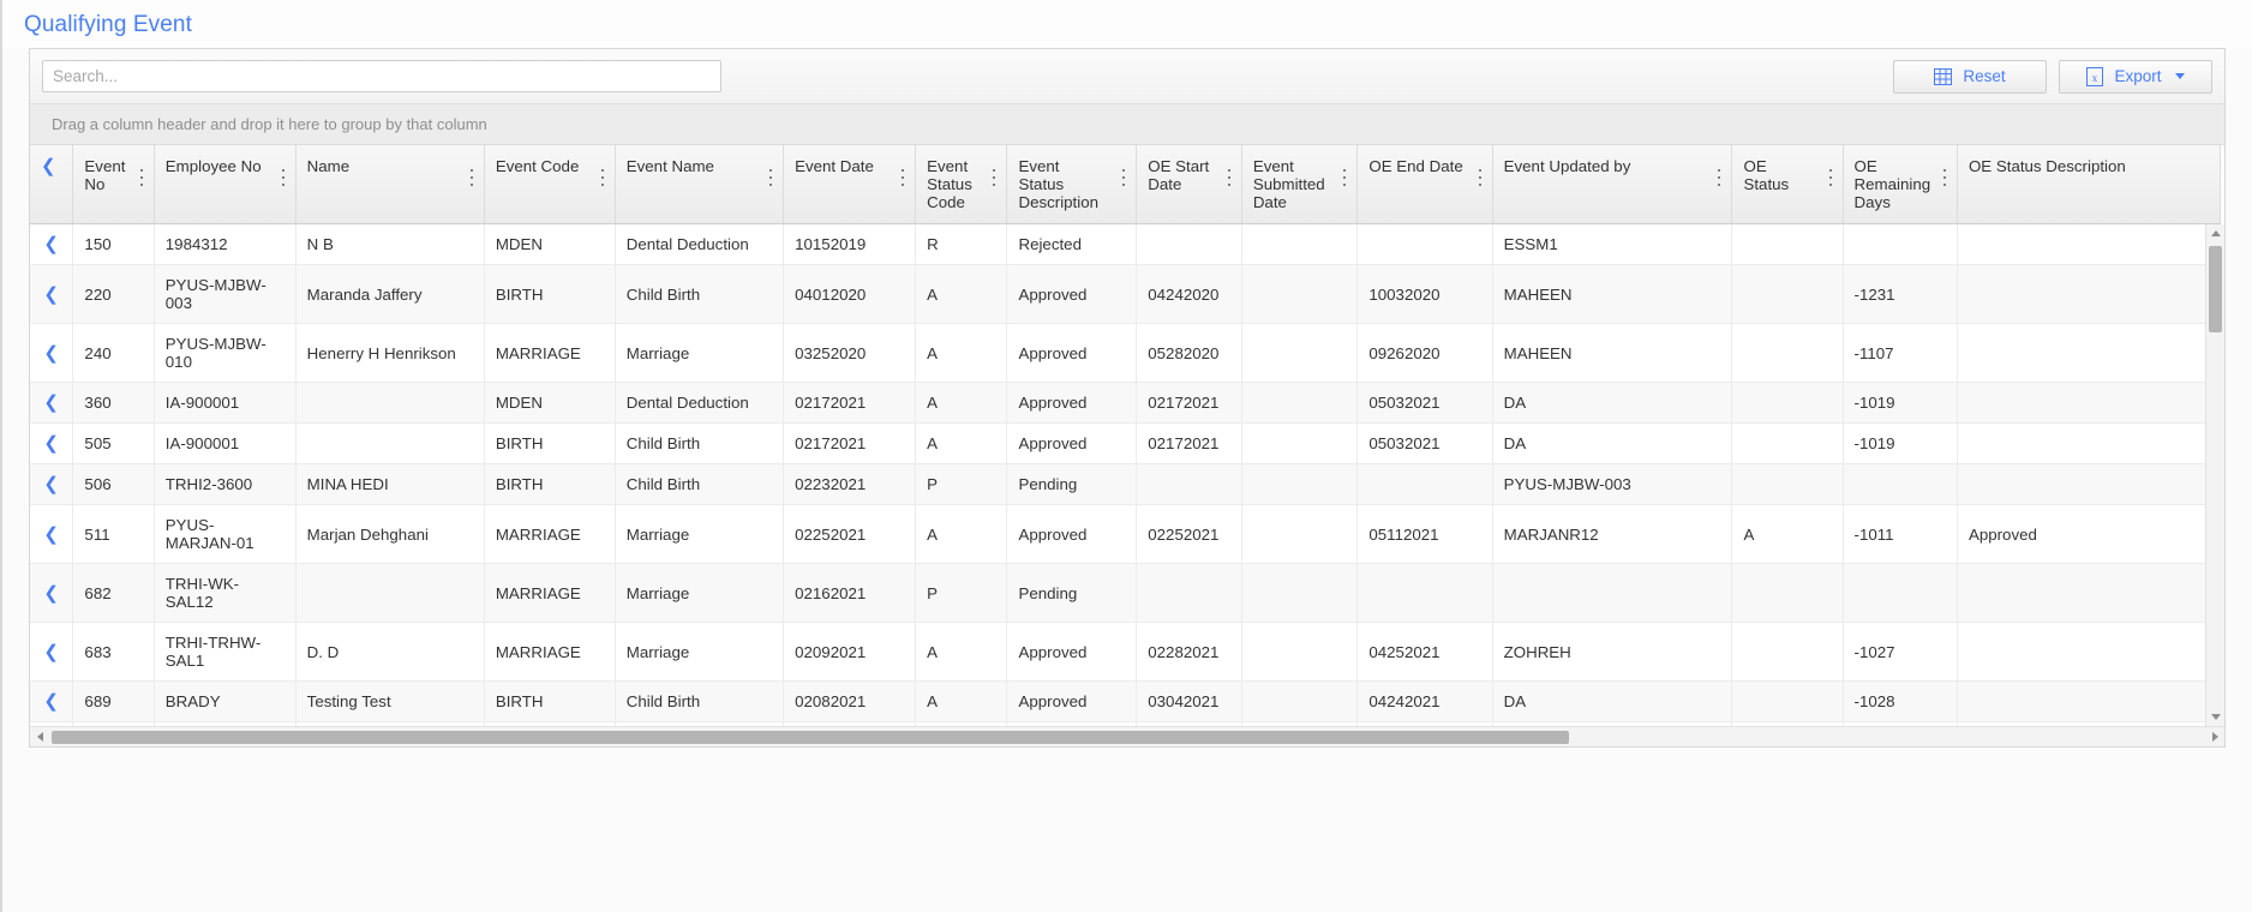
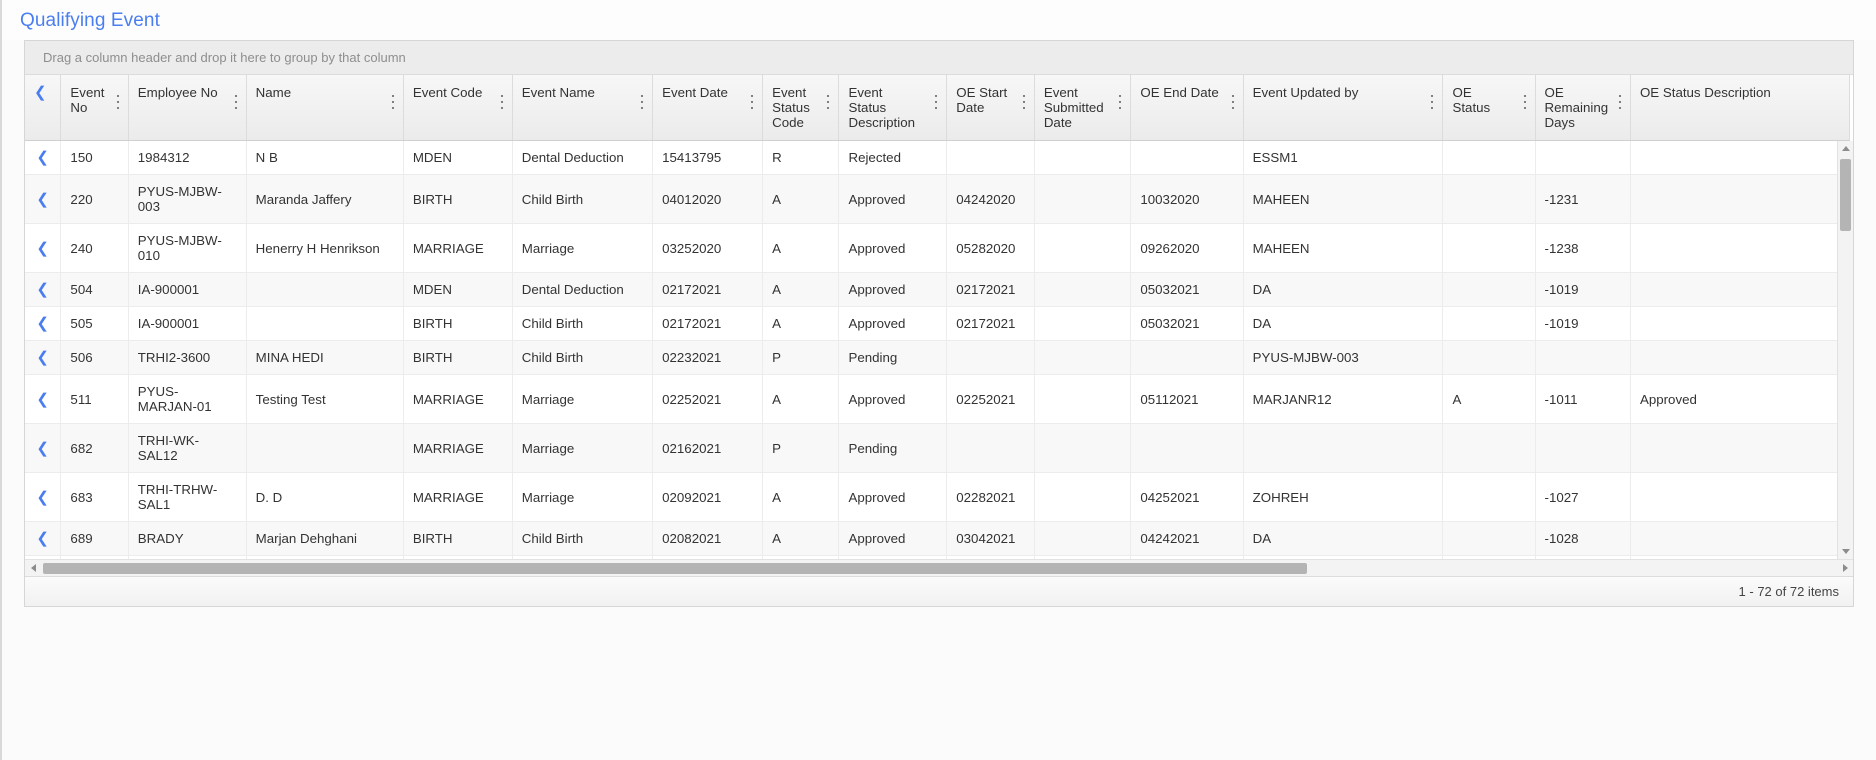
  Qualifying Event
- Search...
- Reset
- x
- Export
  Drag a column header and drop it here to group by that column
  ❮	Event No	Employee No	Name	Event Code	Event Name	Event Date	Event Status Code	Event Status Description	OE Start Date	Event Submitted Date	OE End Date	Event Updated by	OE Status	OE Remaining Days	OE Status Description
- ❮	150	1984312	N B	MDEN	Dental Deduction	10152019	R	Rejected				ESSM1
+ ❮	150	1984312	N B	MDEN	Dental Deduction	15413795	R	Rejected				ESSM1
  ❮	220	PYUS-MJBW-003	Maranda Jaffery	BIRTH	Child Birth	04012020	A	Approved	04242020		10032020	MAHEEN		-1231
- ❮	240	PYUS-MJBW-010	Henerry H Henrikson	MARRIAGE	Marriage	03252020	A	Approved	05282020		09262020	MAHEEN		-1107
+ ❮	240	PYUS-MJBW-010	Henerry H Henrikson	MARRIAGE	Marriage	03252020	A	Approved	05282020		09262020	MAHEEN		-1238
- ❮	360	IA-900001		MDEN	Dental Deduction	02172021	A	Approved	02172021		05032021	DA		-1019
+ ❮	504	IA-900001		MDEN	Dental Deduction	02172021	A	Approved	02172021		05032021	DA		-1019
  ❮	505	IA-900001		BIRTH	Child Birth	02172021	A	Approved	02172021		05032021	DA		-1019
  ❮	506	TRHI2-3600	MINA HEDI	BIRTH	Child Birth	02232021	P	Pending				PYUS-MJBW-003
- ❮	511	PYUS-MARJAN-01	Marjan Dehghani	MARRIAGE	Marriage	02252021	A	Approved	02252021		05112021	MARJANR12	A	-1011	Approved
+ ❮	511	PYUS-MARJAN-01	Testing Test	MARRIAGE	Marriage	02252021	A	Approved	02252021		05112021	MARJANR12	A	-1011	Approved
  ❮	682	TRHI-WK-SAL12		MARRIAGE	Marriage	02162021	P	Pending
  ❮	683	TRHI-TRHW-SAL1	D. D	MARRIAGE	Marriage	02092021	A	Approved	02282021		04252021	ZOHREH		-1027
- ❮	689	BRADY	Testing Test	BIRTH	Child Birth	02082021	A	Approved	03042021		04242021	DA		-1028
+ ❮	689	BRADY	Marjan Dehghani	BIRTH	Child Birth	02082021	A	Approved	03042021		04242021	DA		-1028
+ 1 - 72 of 72 items
